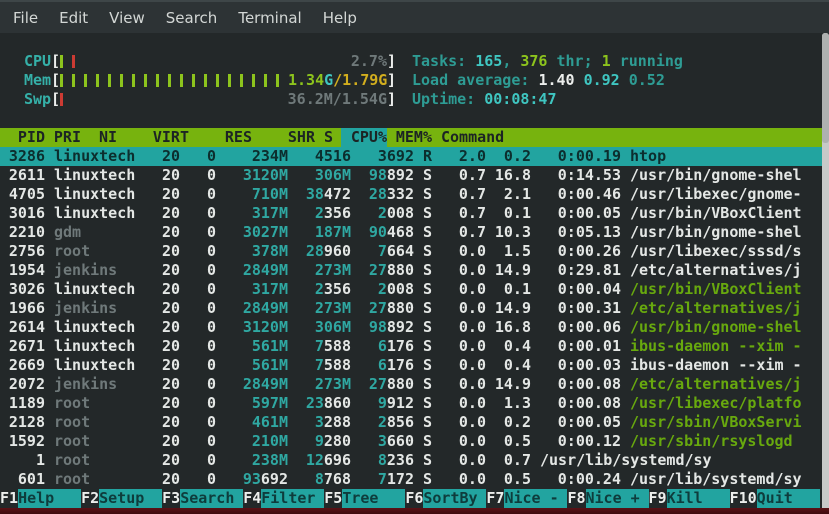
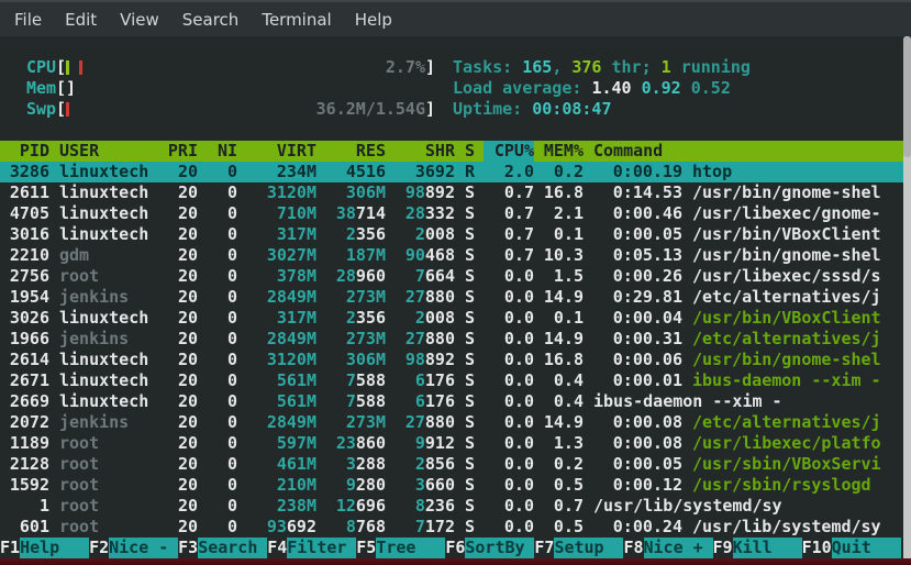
  File
  Edit
  View
  Search
  Terminal
  Help
  CPU
  [
  2.7%
  ]
  Tasks: 165, 376 thr; 1 running
  Mem
  [
- 1.34G/1.79G
  ]
  Load average: 1.40 0.92 0.52
  Swp
  [
  36.2M/1.54G
  ]
  Uptime: 00:08:47
  PID
+ USER
  PRI
  NI
  VIRT
  RES
  SHR
  S
  CPU%
  MEM%
  Command
  3286
  linuxtech
  20
  0
  234M
  4516
  3692
  R
  2.0
  0.2
  0:00.19
  htop
  2611
  linuxtech
  20
  0
  3120M
  306M
  98892
  S
  0.7
  16.8
  0:14.53
  /usr/bin/gnome-shel
  4705
  linuxtech
  20
  0
  710M
- 38472
+ 38714
  28332
  S
  0.7
  2.1
  0:00.46
  /usr/libexec/gnome-
  3016
  linuxtech
  20
  0
  317M
  2356
  2008
  S
  0.7
  0.1
  0:00.05
  /usr/bin/VBoxClient
  2210
  gdm
  20
  0
  3027M
  187M
  90468
  S
  0.7
  10.3
  0:05.13
  /usr/bin/gnome-shel
  2756
  root
  20
  0
  378M
  28960
  7664
  S
  0.0
  1.5
  0:00.26
  /usr/libexec/sssd/s
  1954
  jenkins
  20
  0
  2849M
  273M
  27880
  S
  0.0
  14.9
  0:29.81
  /etc/alternatives/j
  3026
  linuxtech
  20
  0
  317M
  2356
  2008
  S
  0.0
  0.1
  0:00.04
  /usr/bin/VBoxClient
  1966
  jenkins
  20
  0
  2849M
  273M
  27880
  S
  0.0
  14.9
  0:00.31
  /etc/alternatives/j
  2614
  linuxtech
  20
  0
  3120M
  306M
  98892
  S
  0.0
  16.8
  0:00.06
  /usr/bin/gnome-shel
  2671
  linuxtech
  20
  0
  561M
  7588
  6176
  S
  0.0
  0.4
  0:00.01
  ibus-daemon --xim -
  2669
  linuxtech
  20
  0
  561M
  7588
  6176
  S
  0.0
  0.4
- 0:00.03
  ibus-daemon --xim -
  2072
  jenkins
  20
  0
  2849M
  273M
  27880
  S
  0.0
  14.9
  0:00.08
  /etc/alternatives/j
  1189
  root
  20
  0
  597M
  23860
  9912
  S
  0.0
  1.3
  0:00.08
  /usr/libexec/platfo
  2128
  root
  20
  0
  461M
  3288
  2856
  S
  0.0
  0.2
  0:00.05
  /usr/sbin/VBoxServi
  1592
  root
  20
  0
  210M
  9280
  3660
  S
  0.0
  0.5
  0:00.12
  /usr/sbin/rsyslogd
  1
  root
  20
  0
  238M
  12696
  8236
  S
  0.0
  0.7
  /usr/lib/systemd/sy
  601
  root
  20
  0
  93692
  8768
  7172
  S
  0.0
  0.5
  0:00.24
  /usr/lib/systemd/sy
  F1
  Help
  F2
- Setup
+ Nice -
  F3
  Search
  F4
  Filter
  F5
  Tree
  F6
  SortBy
  F7
- Nice -
+ Setup
  F8
  Nice +
  F9
  Kill
  F10
  Quit
